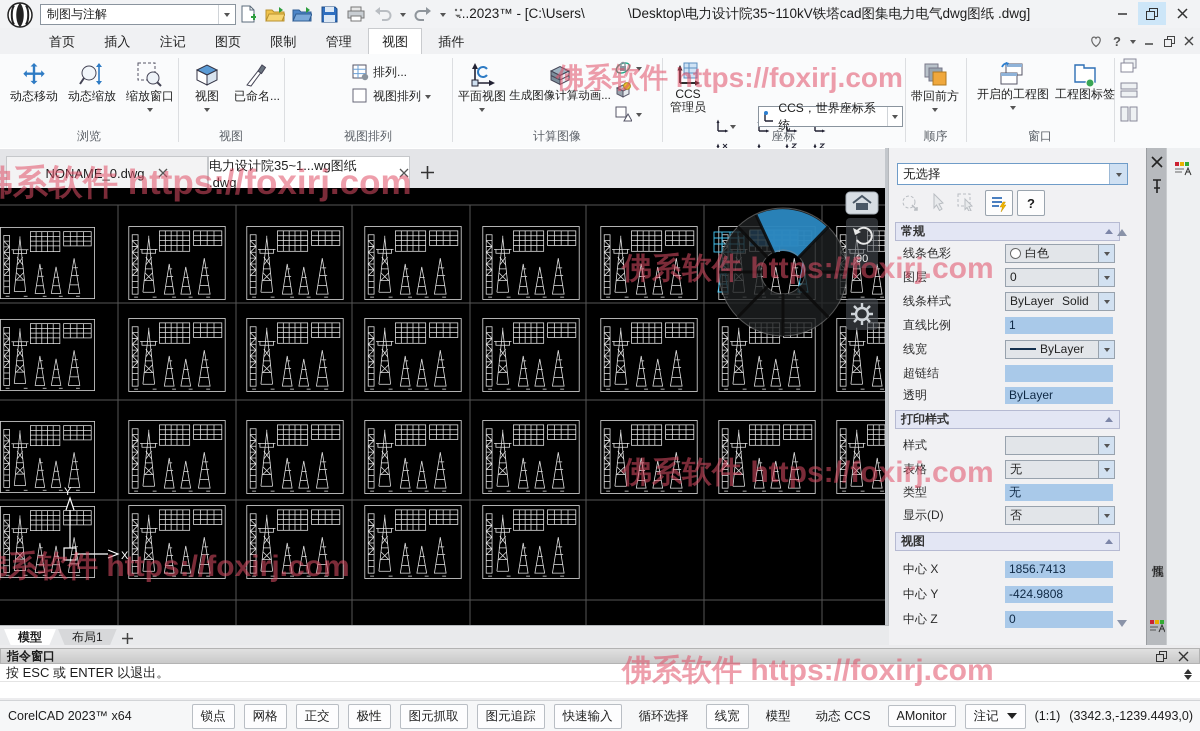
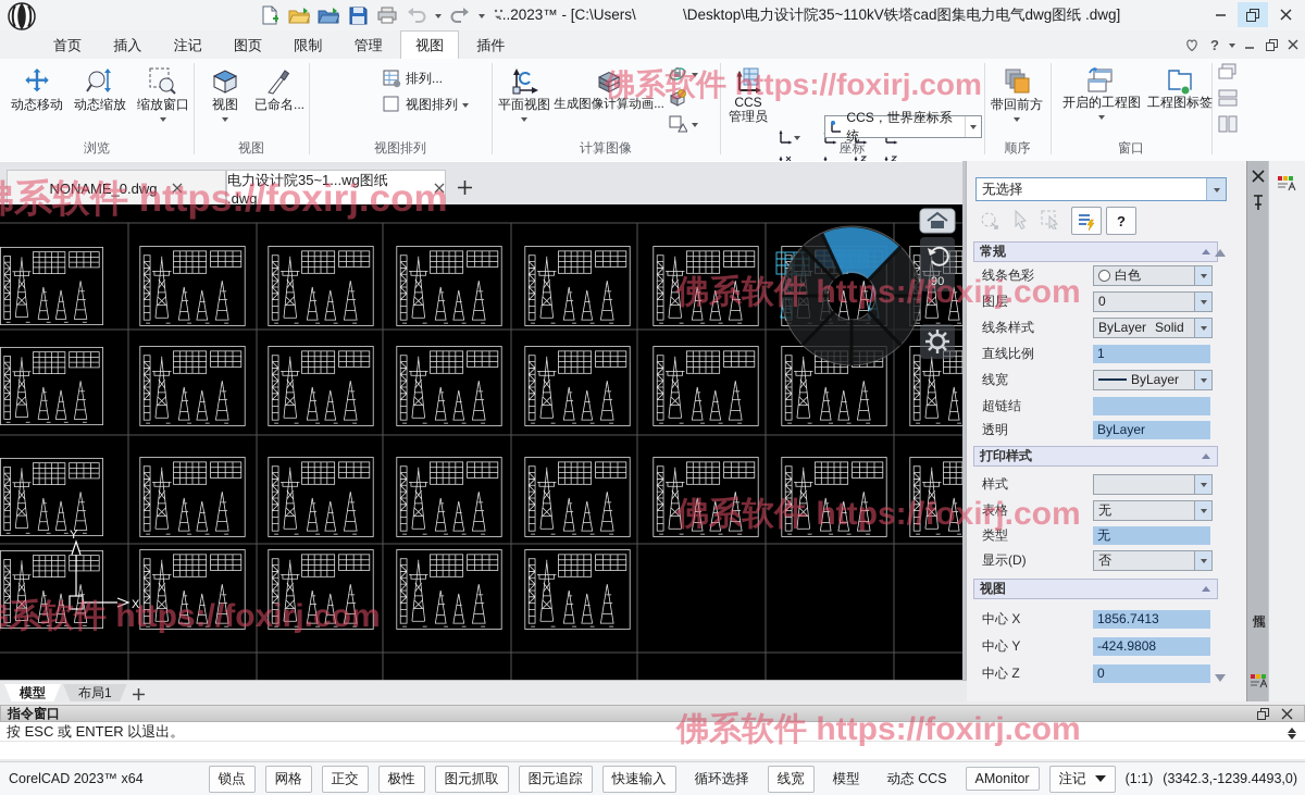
- 制图与注解
  ...2023™ - [C:\Users\
  \Desktop\电力设计院35~110kV铁塔cad图集电力电气dwg图纸 .dwg]
  首页 插入 注记 图页 限制 管理 视图 插件
  ?
  动态移动
  动态缩放
  缩放窗口
  浏览
  视图
  已命名...
  视图
  排列...
  视图排列
  视图排列
  平面视图
  生成图像计算动画...
  计算图像
  CCS
  管理员
  CCS，世界座标系统
  座标
  带回前方
  顺序
  开启的工程图
  工程图标签
  窗口
  NONAME_0.dwg
  电力设计院35~1...wg图纸 .dwg
  90
  Y
  X
  无选择
  ?
  常规
  线条色彩
  白色
  图层
  0
  线条样式
  ByLayer
  Solid
  直线比例
  1
  线宽
  ByLayer
  超链结
  透明
  ByLayer
  打印样式
  样式
  表格
  无
  类型
  无
  显示(D)
  否
  视图
  中心 X
  1856.7413
  中心 Y
  -424.9808
  中心 Z
  0
  模型
  布局1
  指令窗口
  按 ESC 或 ENTER 以退出。
  CorelCAD 2023™ x64
  锁点
  网格
  正交
  极性
  图元抓取
  图元追踪
  快速输入
  循环选择
  线宽
  模型
  动态 CCS
  AMonitor
  注记
  (1:1)
  (3342.3,-1239.4493,0)
  佛系软件 https://foxirj.com
  系软件 https://foxirj.com
  佛系软件 https://foxirj.com
  佛系软件 https://foxirj.com
  系软件 https://foxirj.com
  佛系软件 https://foxirj.com
